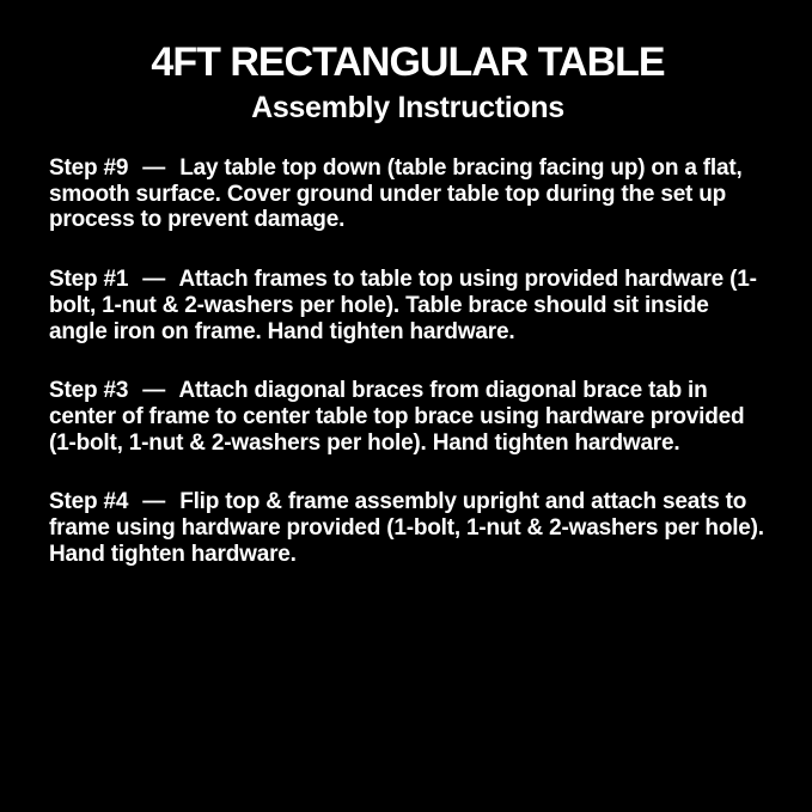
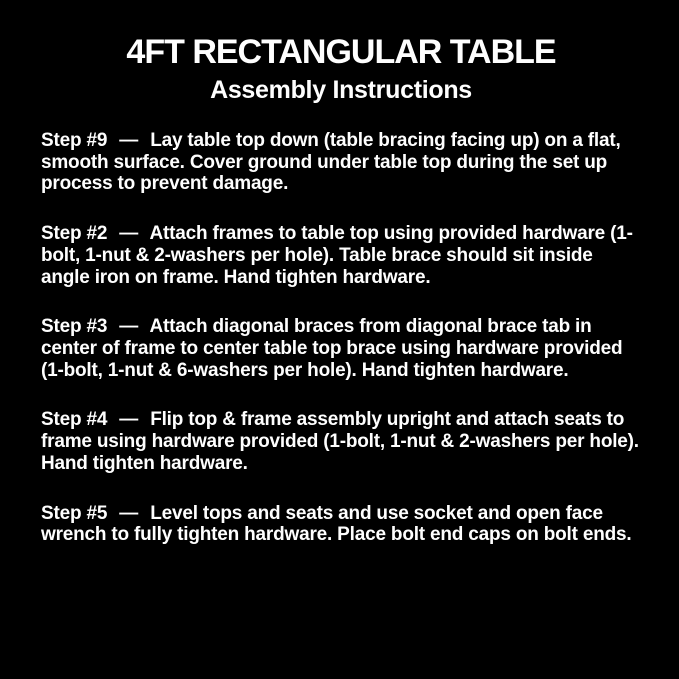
  4FT RECTANGULAR TABLE
  Assembly Instructions
  Step #9 — Lay table top down (table bracing facing up) on a flat, smooth surface. Cover ground under table top during the set up process to prevent damage.
- Step #1 — Attach frames to table top using provided hardware (1-bolt, 1-nut & 2-washers per hole). Table brace should sit inside angle iron on frame. Hand tighten hardware.
+ Step #2 — Attach frames to table top using provided hardware (1-bolt, 1-nut & 2-washers per hole). Table brace should sit inside angle iron on frame. Hand tighten hardware.
- Step #3 — Attach diagonal braces from diagonal brace tab in center of frame to center table top brace using hardware provided (1-bolt, 1-nut & 2-washers per hole). Hand tighten hardware.
+ Step #3 — Attach diagonal braces from diagonal brace tab in center of frame to center table top brace using hardware provided (1-bolt, 1-nut & 6-washers per hole). Hand tighten hardware.
  Step #4 — Flip top & frame assembly upright and attach seats to frame using hardware provided (1-bolt, 1-nut & 2-washers per hole). Hand tighten hardware.
+ Step #5 — Level tops and seats and use socket and open face wrench to fully tighten hardware. Place bolt end caps on bolt ends.
